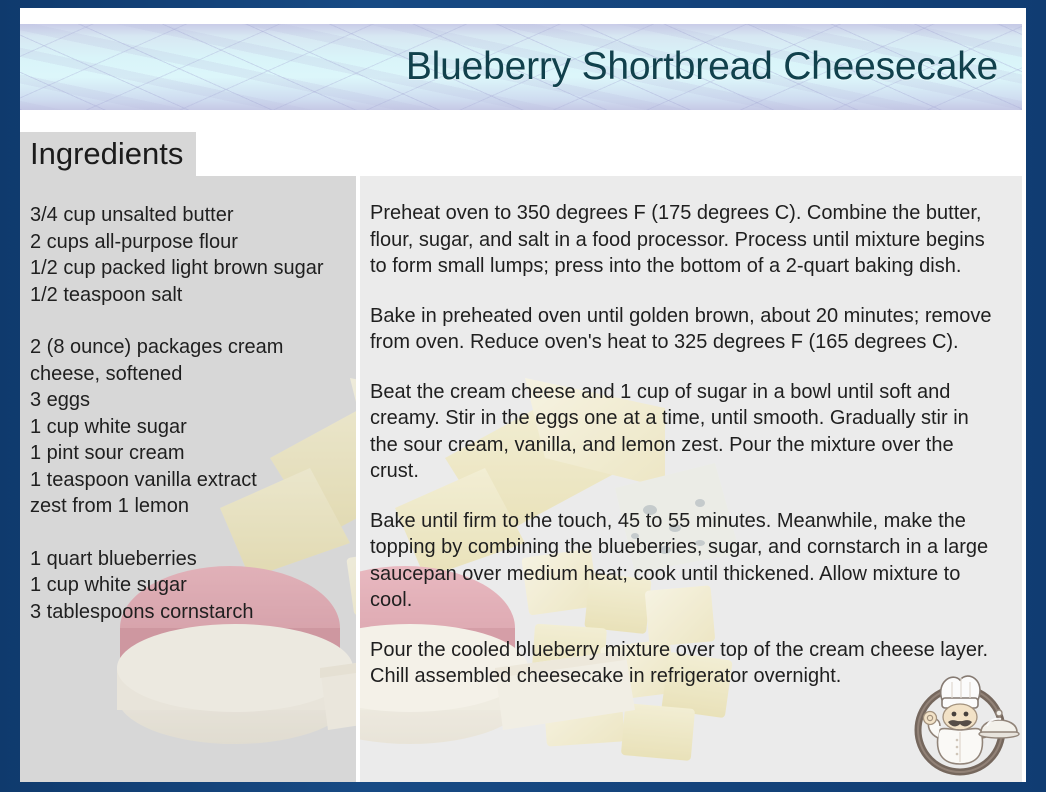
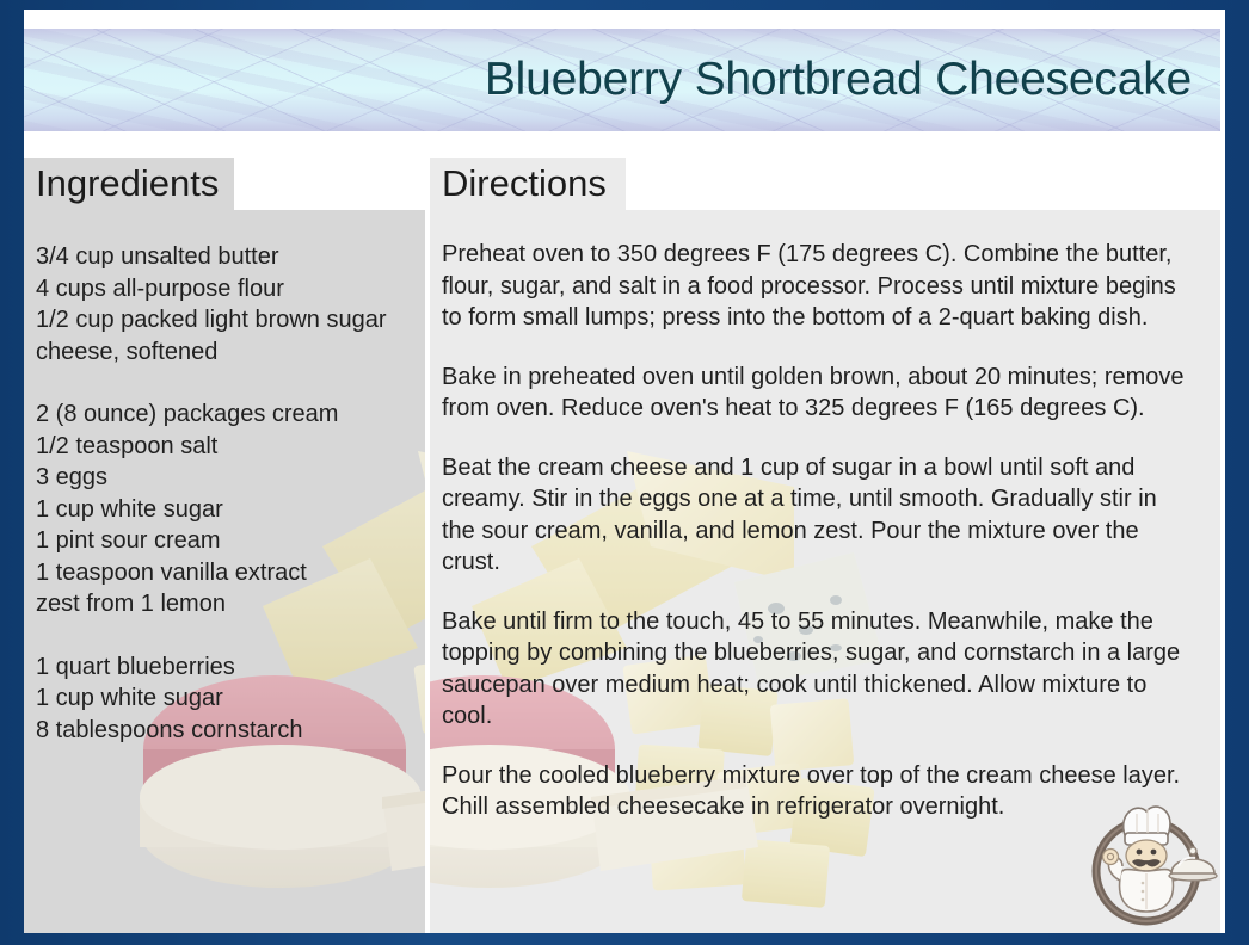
  Blueberry Shortbread Cheesecake
  Ingredients
+ Directions
  3/4 cup unsalted butter
- 2 cups all-purpose flour
+ 4 cups all-purpose flour
  1/2 cup packed light brown sugar
- 1/2 teaspoon salt
+ cheese, softened
  2 (8 ounce) packages cream
- cheese, softened
+ 1/2 teaspoon salt
  3 eggs
  1 cup white sugar
  1 pint sour cream
  1 teaspoon vanilla extract
  zest from 1 lemon
  1 quart blueberries
  1 cup white sugar
- 3 tablespoons cornstarch
+ 8 tablespoons cornstarch
  Preheat oven to 350 degrees F (175 degrees C). Combine the butter, flour, sugar, and salt in a food processor. Process until mixture begins to form small lumps; press into the bottom of a 2-quart baking dish.
  Bake in preheated oven until golden brown, about 20 minutes; remove from oven. Reduce oven's heat to 325 degrees F (165 degrees C).
  Beat the cream cheese and 1 cup of sugar in a bowl until soft and creamy. Stir in the eggs one at a time, until smooth. Gradually stir in the sour cream, vanilla, and lemon zest. Pour the mixture over the crust.
  Bake until firm to the touch, 45 to 55 minutes. Meanwhile, make the topping by combining the blueberries, sugar, and cornstarch in a large saucepan over medium heat; cook until thickened. Allow mixture to cool.
  Pour the cooled blueberry mixture over top of the cream cheese layer. Chill assembled cheesecake in refrigerator overnight.
